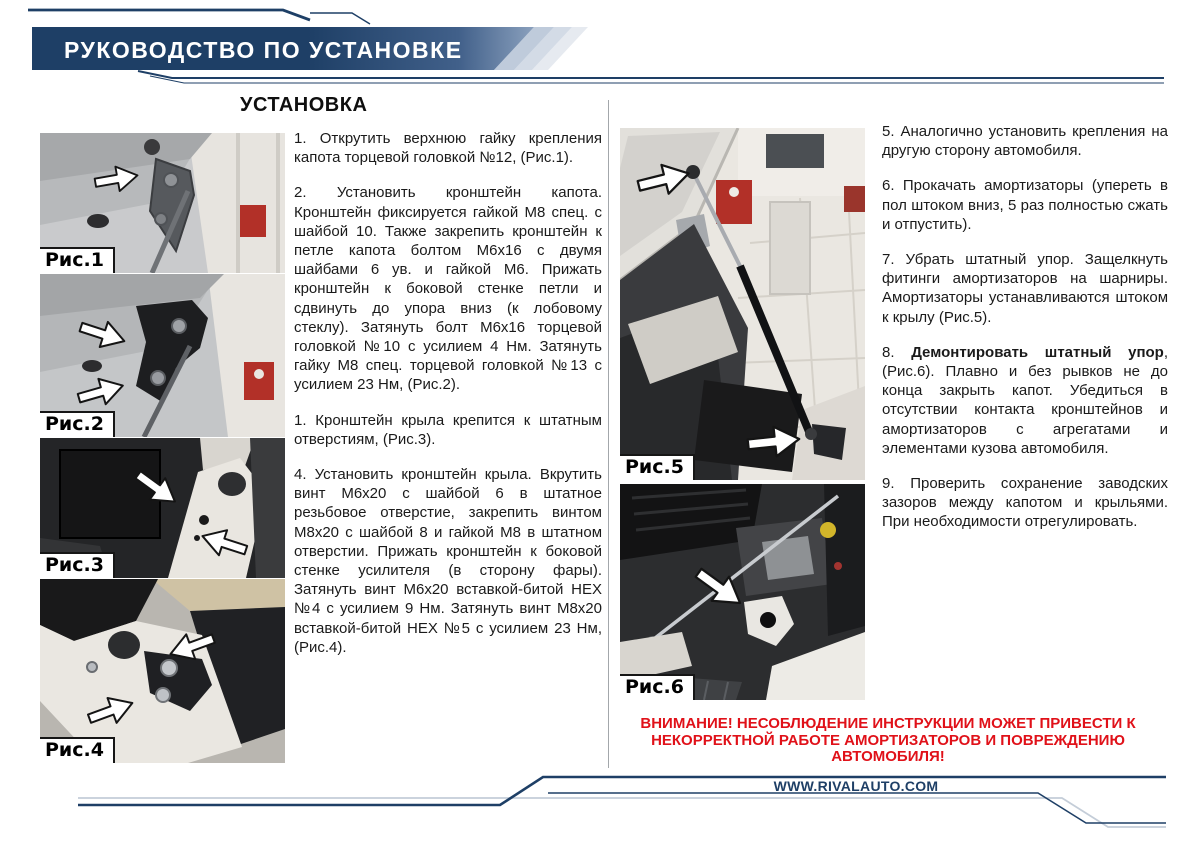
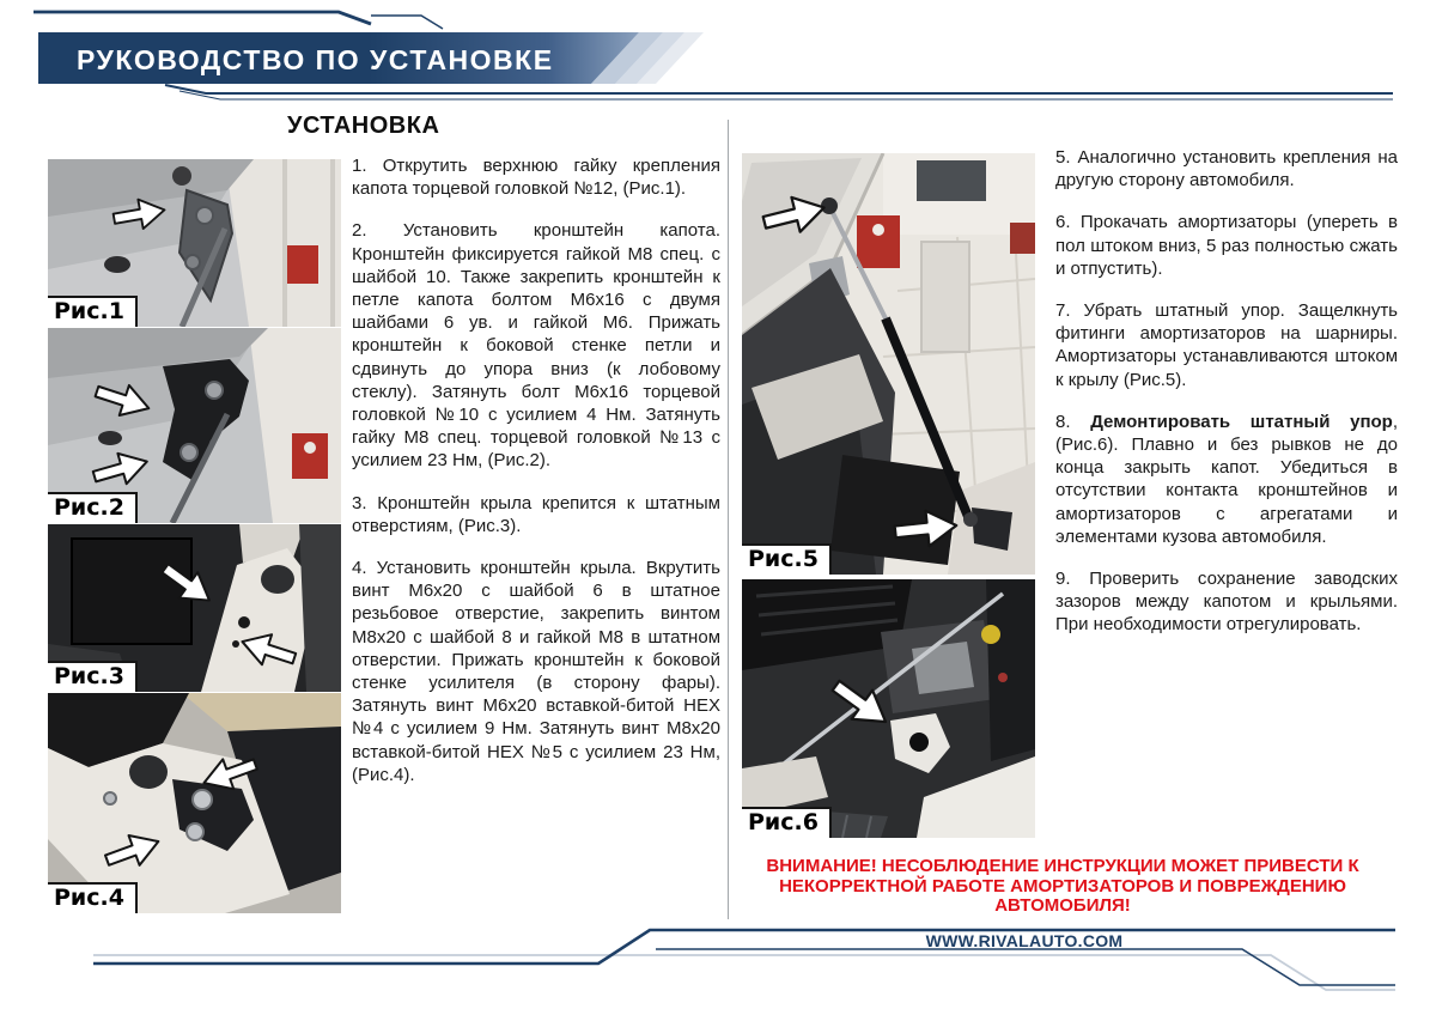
  РУКОВОДСТВО ПО УСТАНОВКЕ
  УСТАНОВКА
  Рис.1
  Рис.2
  Рис.3
  Рис.4
  1. Открутить верхнюю гайку крепления капота торцевой головкой №12, (Рис.1).
  2. Установить кронштейн капота. Кронштейн фиксируется гайкой М8 спец. с шайбой 10. Также закрепить кронштейн к петле капота болтом М6х16 с двумя шайбами 6 ув. и гайкой М6. Прижать кронштейн к боковой стенке петли и сдвинуть до упора вниз (к лобовому стеклу). Затянуть болт М6х16 торцевой головкой №10 с усилием 4 Нм. Затянуть гайку М8 спец. торцевой головкой №13 с усилием 23 Нм, (Рис.2).
- 1. Кронштейн крыла крепится к штатным отверстиям, (Рис.3).
+ 3. Кронштейн крыла крепится к штатным отверстиям, (Рис.3).
  4. Установить кронштейн крыла. Вкрутить винт М6х20 с шайбой 6 в штатное резьбовое отверстие, закрепить винтом М8х20 с шайбой 8 и гайкой М8 в штатном отверстии. Прижать кронштейн к боковой стенке усилителя (в сторону фары). Затянуть винт М6х20 вставкой-битой HEX №4 с усилием 9 Нм. Затянуть винт М8х20 вставкой-битой HEX №5 с усилием 23 Нм, (Рис.4).
  Рис.5
  Рис.6
  5. Аналогично установить крепления на другую сторону автомобиля.
  6. Прокачать амортизаторы (упереть в пол штоком вниз, 5 раз полностью сжать и отпустить).
  7. Убрать штатный упор. Защелкнуть фитинги амортизаторов на шарниры. Амортизаторы устанавливаются штоком к крылу (Рис.5).
  8. Демонтировать штатный упор, (Рис.6). Плавно и без рывков не до конца закрыть капот. Убедиться в отсутствии контакта кронштейнов и амортизаторов с агрегатами и элементами кузова автомобиля.
  9. Проверить сохранение заводских зазоров между капотом и крыльями. При необходимости отрегулировать.
  ВНИМАНИЕ! НЕСОБЛЮДЕНИЕ ИНСТРУКЦИИ МОЖЕТ ПРИВЕСТИ К НЕКОРРЕКТНОЙ РАБОТЕ АМОРТИЗАТОРОВ И ПОВРЕЖДЕНИЮ АВТОМОБИЛЯ!
  WWW.RIVALAUTO.COM
